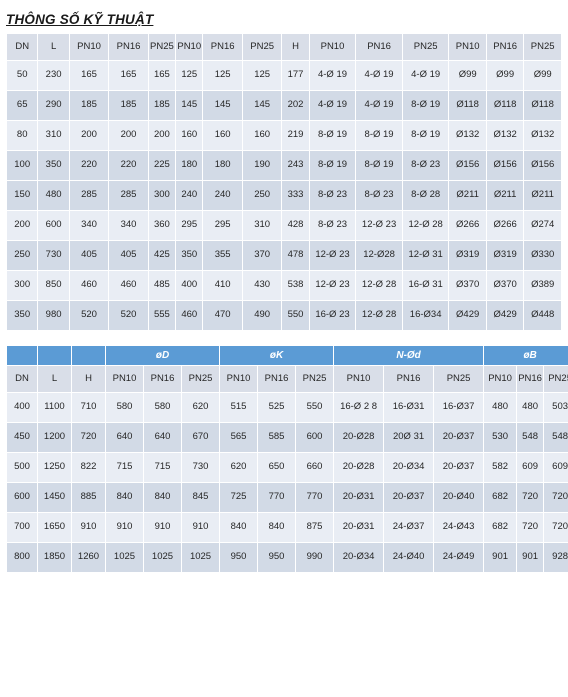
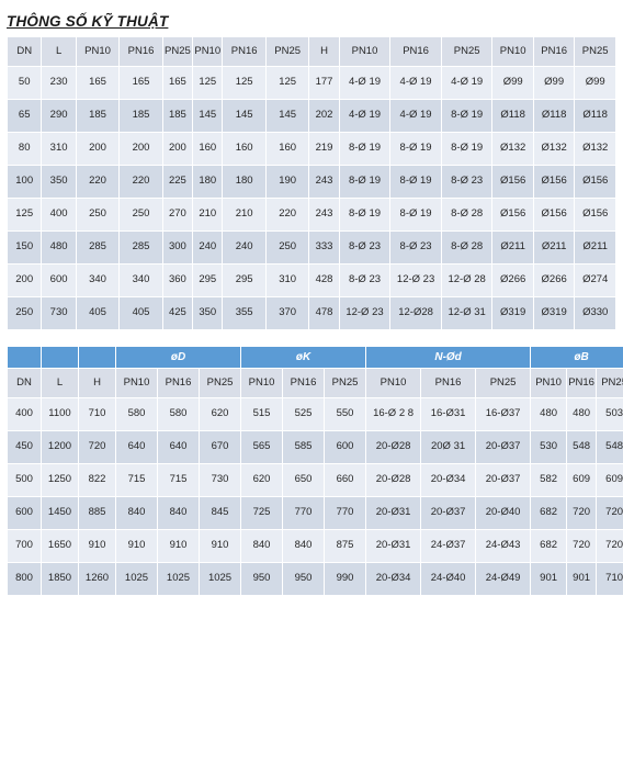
  THÔNG SỐ KỸ THUẬT
  DN	L	PN10	PN16	PN25	PN10	PN16	PN25	H	PN10	PN16	PN25	PN10	PN16	PN25
  50	230	165	165	165	125	125	125	177	4-Ø 19	4-Ø 19	4-Ø 19	Ø99	Ø99	Ø99
  65	290	185	185	185	145	145	145	202	4-Ø 19	4-Ø 19	8-Ø 19	Ø118	Ø118	Ø118
  80	310	200	200	200	160	160	160	219	8-Ø 19	8-Ø 19	8-Ø 19	Ø132	Ø132	Ø132
  100	350	220	220	225	180	180	190	243	8-Ø 19	8-Ø 19	8-Ø 23	Ø156	Ø156	Ø156
+ 125	400	250	250	270	210	210	220	243	8-Ø 19	8-Ø 19	8-Ø 28	Ø156	Ø156	Ø156
  150	480	285	285	300	240	240	250	333	8-Ø 23	8-Ø 23	8-Ø 28	Ø211	Ø211	Ø211
  200	600	340	340	360	295	295	310	428	8-Ø 23	12-Ø 23	12-Ø 28	Ø266	Ø266	Ø274
  250	730	405	405	425	350	355	370	478	12-Ø 23	12-Ø28	12-Ø 31	Ø319	Ø319	Ø330
- 300	850	460	460	485	400	410	430	538	12-Ø 23	12-Ø 28	16-Ø 31	Ø370	Ø370	Ø389
- 350	980	520	520	555	460	470	490	550	16-Ø 23	12-Ø 28	16-Ø34	Ø429	Ø429	Ø448
  			øD	øK	N-Ød	øB
  DN	L	H	PN10	PN16	PN25	PN10	PN16	PN25	PN10	PN16	PN25	PN10	PN16	PN2
  400	1100	710	580	580	620	515	525	550	16-Ø 2 8	16-Ø31	16-Ø37	480	480	503
  450	1200	720	640	640	670	565	585	600	20-Ø28	20Ø 31	20-Ø37	530	548	548
  500	1250	822	715	715	730	620	650	660	20-Ø28	20-Ø34	20-Ø37	582	609	609
  600	1450	885	840	840	845	725	770	770	20-Ø31	20-Ø37	20-Ø40	682	720	720
  700	1650	910	910	910	910	840	840	875	20-Ø31	24-Ø37	24-Ø43	682	720	720
- 800	1850	1260	1025	1025	1025	950	950	990	20-Ø34	24-Ø40	24-Ø49	901	901	928
+ 800	1850	1260	1025	1025	1025	950	950	990	20-Ø34	24-Ø40	24-Ø49	901	901	710
